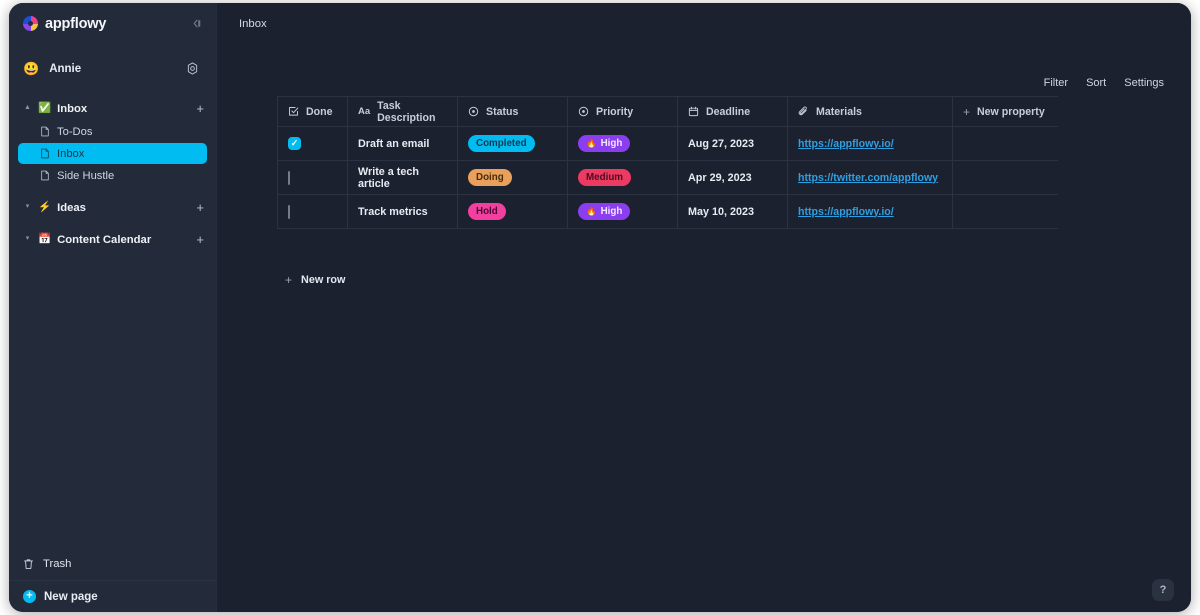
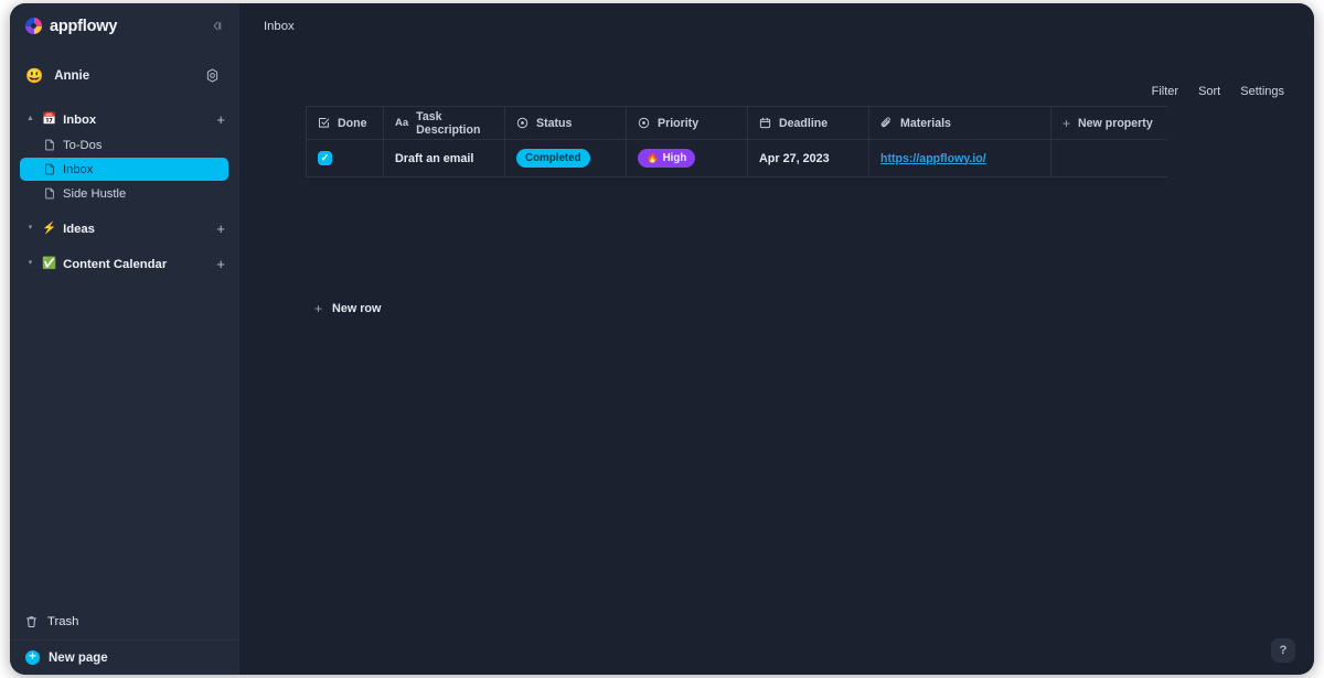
  appflowy
  😃
  Annie
- ✅
+ 📅
  Inbox
  +
  To-Dos
  Inbox
  Side Hustle
  ⚡
  Ideas
  +
- 📅
+ ✅
  Content Calendar
  +
  Trash
  +
  New page
  Inbox
  Filter
  Sort
  Settings
  Done	Aa Task Description	Status	Priority	Deadline	Materials	+ New property
- 	Draft an email	Completed	🔥 High	Aug 27, 2023	https://appflowy.io/
+ 	Draft an email	Completed	🔥 High	Apr 27, 2023	https://appflowy.io/
- 	Write a tech article	Doing	Medium	Apr 29, 2023	https://twitter.com/appflowy
- 	Track metrics	Hold	🔥 High	May 10, 2023	https://appflowy.io/
  +
  New row
  ?
